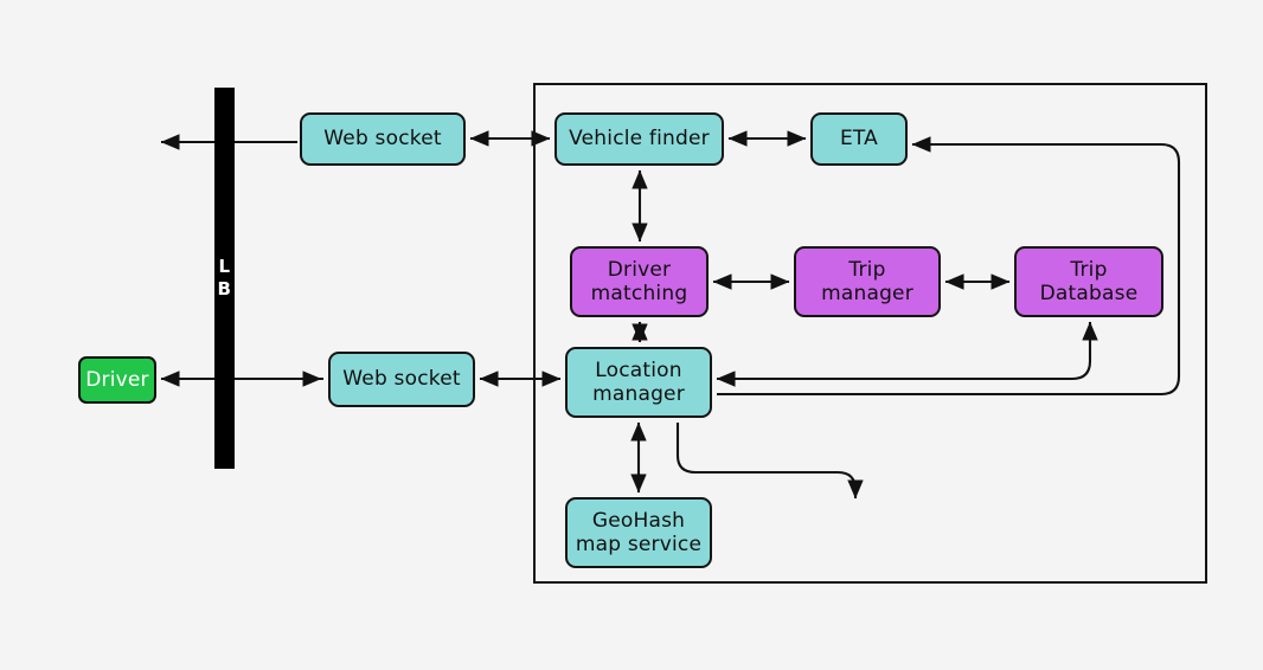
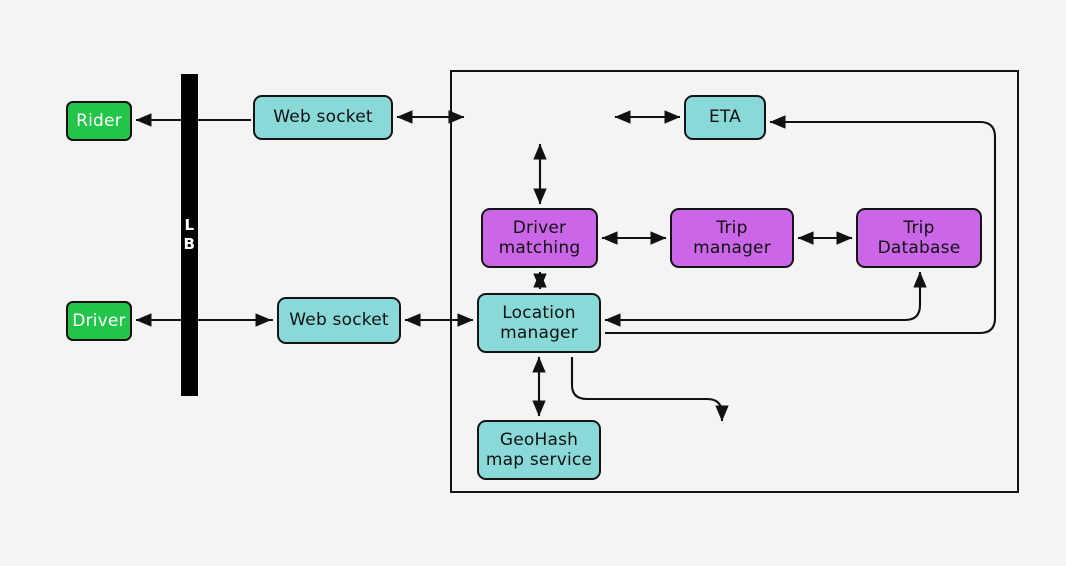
  L
  B
+ Rider
  Driver
  Web socket
  Web socket
- Vehicle finder
  ETA
  Driver
  matching
  Trip
  manager
  Trip
  Database
  Location
  manager
  GeoHash
  map service
